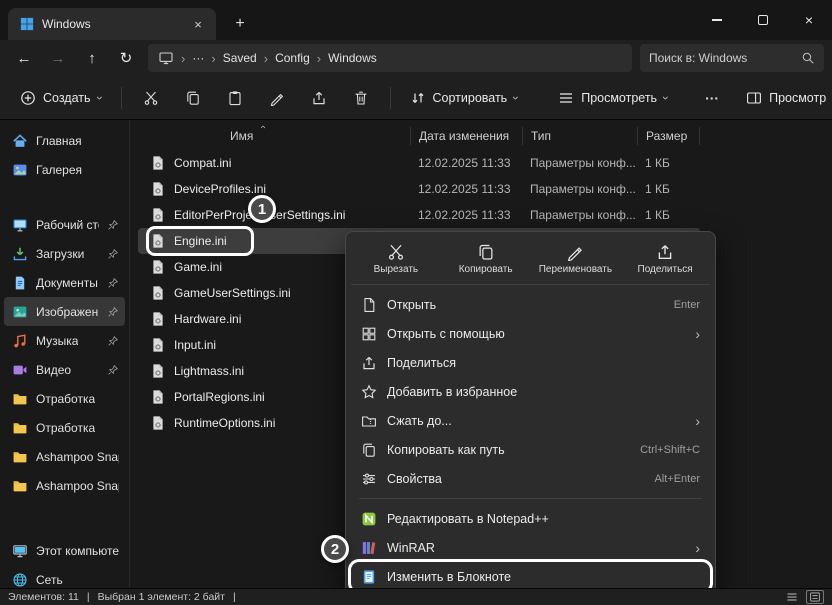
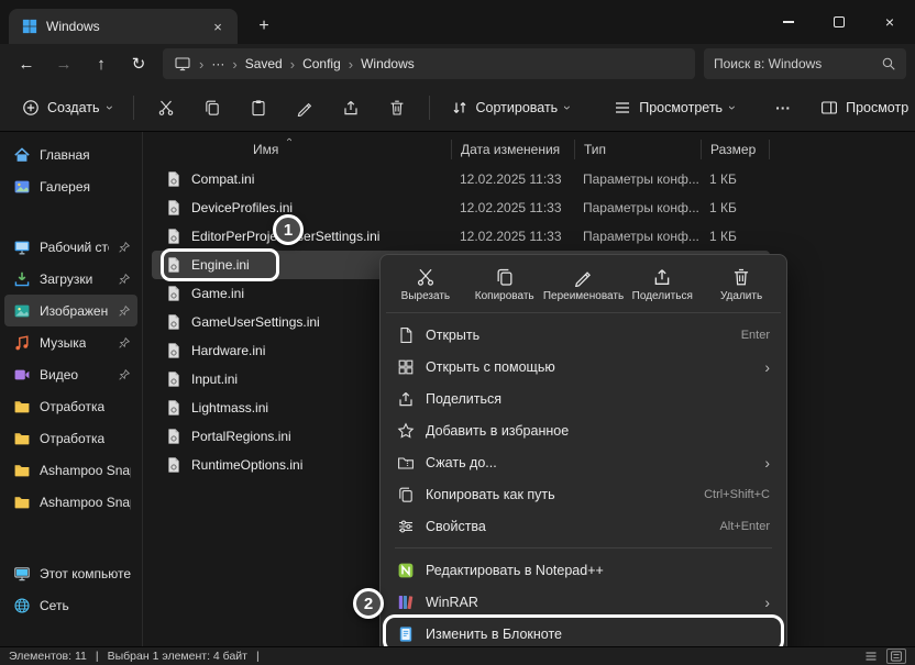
  Windows
  ×
  +
  ×
  ←
  →
  ↑
  ↻
  ›
  ···
  ›
  Saved
  ›
  Config
  ›
  Windows
  Поиск в: Windows
  Создать
  Сортировать
  Просмотреть
  ···
  Просмотр
  Главная
  Галерея
  Рабочий ст
  Загрузки
- Документы
  Изображен
  Музыка
  Видео
  Отработка
  Отработка
  Ashampoo Sna
  Ashampoo Sna
  Этот компьюте
  Сеть
  Имя
  Дата изменения
  Тип
  Размер
  Compat.ini
  12.02.2025 11:33
  Параметры конф...
  1 КБ
  DeviceProfiles.ini
  12.02.2025 11:33
  Параметры конф...
  1 КБ
  EditorPerProjerSettings.ini
  12.02.2025 11:33
  Параметры конф...
  1 КБ
  Engine.ini
  Game.ini
  GameUserSettings.ini
  Hardware.ini
  Input.ini
  Lightmass.ini
  PortalRegions.ini
  RuntimeOptions.ini
  Элементов: 11
  |
- Выбран 1 элемент: 2 байт
+ Выбран 1 элемент: 4 байт
  |
  Вырезать
  Копировать
  Переименовать
  Поделиться
+ Удалить
  Открыть
  Enter
  Открыть с помощью
  ›
  Поделиться
  Добавить в избранное
  Сжать до...
  ›
  Копировать как путь
  Ctrl+Shift+C
  Свойства
  Alt+Enter
  Редактировать в Notepad++
  WinRAR
  ›
  Изменить в Блокноте
  1
  2
